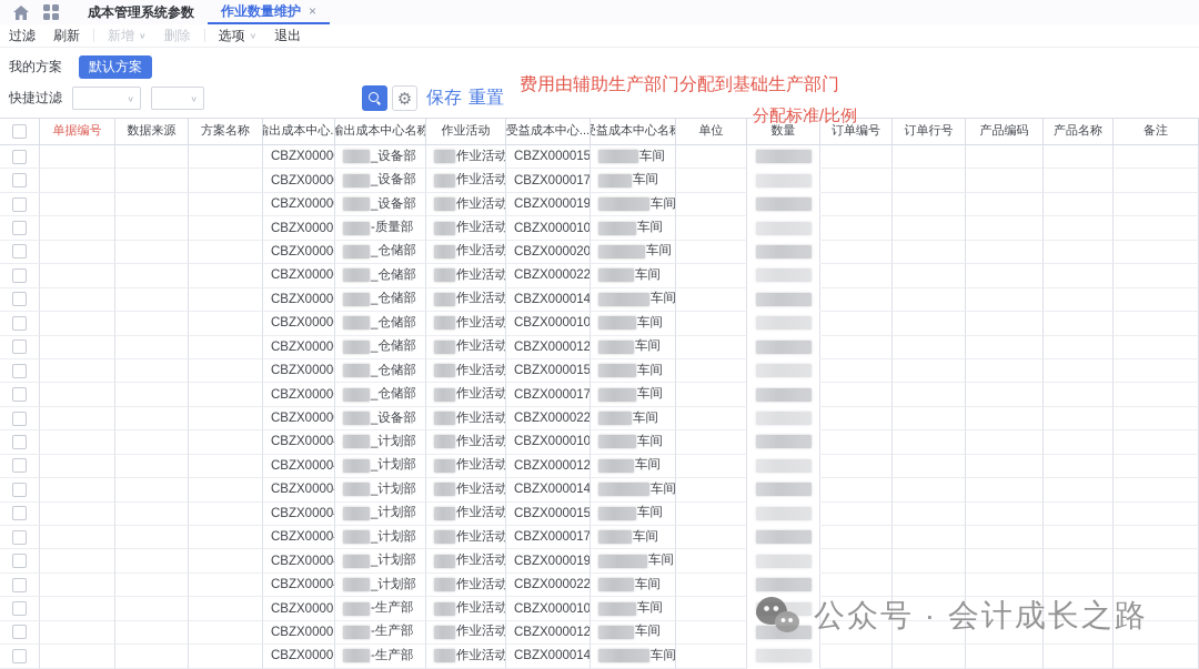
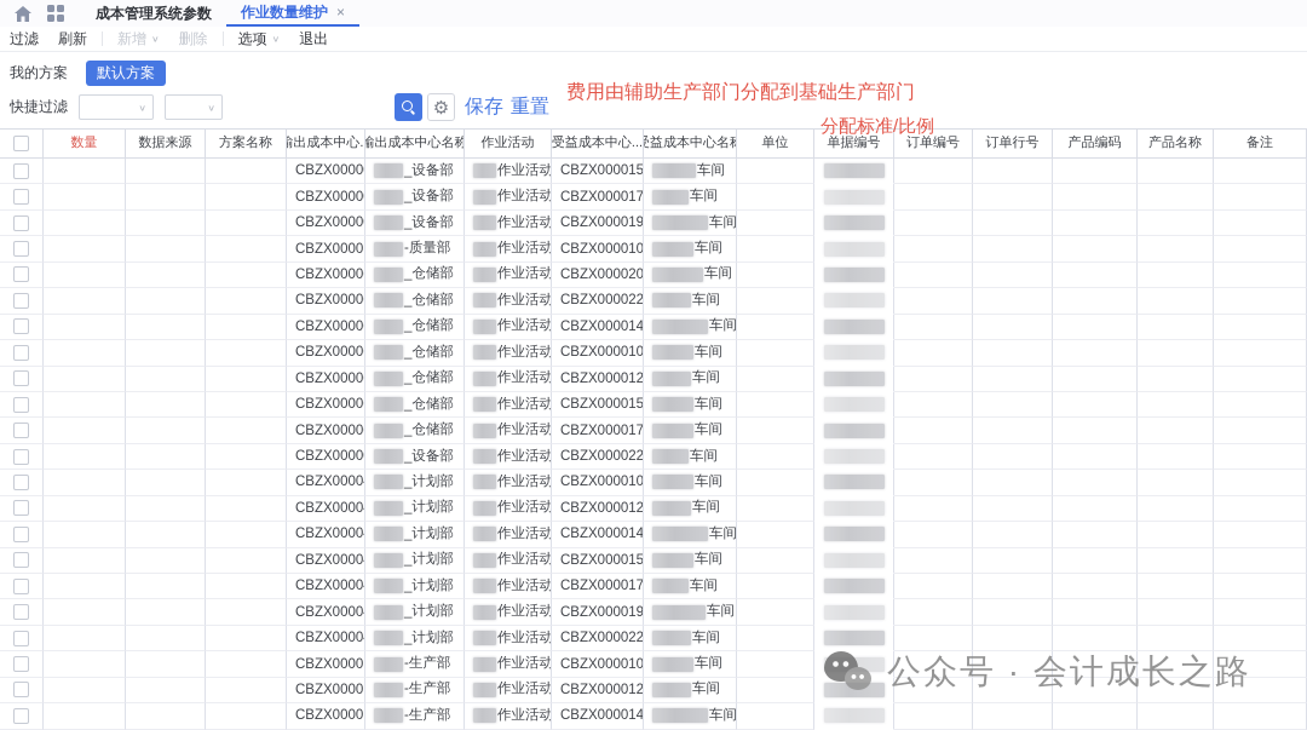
  成本管理系统参数
  作业数量维护
  ×
  过滤
  刷新
  新增
  ∨
  删除
  选项
  ∨
  退出
  我的方案
  默认方案
  快捷过滤
  ∨
  ∨
  ⚙
  保存
  重置
  费用由辅助生产部门分配到基础生产部门
  分配标准/比例
- 单据编号
+ 数量
  数据来源
  方案名称
  输出成本中心.
  输出成本中心名称
  作业活动
  受益成本中心...
  受益成本中心名称
  单位
- 数量
+ 单据编号
  订单编号
  订单行号
  产品编码
  产品名称
  备注
  CBZX0000
  _设备部
  作业活动
  CBZX000015
  车间
  CBZX0000
  _设备部
  作业活动
  CBZX000017
  车间
  CBZX0000
  _设备部
  作业活动
  CBZX000019
  车间
  CBZX0000
  -质量部
  作业活动
  CBZX000010
  车间
  CBZX0000
  _仓储部
  作业活动
  CBZX000020
  车间
  CBZX0000
  _仓储部
  作业活动
  CBZX000022
  车间
  CBZX0000
  _仓储部
  作业活动
  CBZX000014
  车间
  CBZX0000
  _仓储部
  作业活动
  CBZX000010
  车间
  CBZX0000
  _仓储部
  作业活动
  CBZX000012
  车间
  CBZX0000
  _仓储部
  作业活动
  CBZX000015
  车间
  CBZX0000
  _仓储部
  作业活动
  CBZX000017
  车间
  CBZX0000
  _设备部
  作业活动
  CBZX000022
  车间
  CBZX0000
  _计划部
  作业活动
  CBZX000010
  车间
  CBZX0000
  _计划部
  作业活动
  CBZX000012
  车间
  CBZX0000
  _计划部
  作业活动
  CBZX000014
  车间
  CBZX0000
  _计划部
  作业活动
  CBZX000015
  车间
  CBZX0000
  _计划部
  作业活动
  CBZX000017
  车间
  CBZX0000
  _计划部
  作业活动
  CBZX000019
  车间
  CBZX0000
  _计划部
  作业活动
  CBZX000022
  车间
  CBZX0000
  -生产部
  作业活动
  CBZX000010
  车间
  CBZX0000
  -生产部
  作业活动
  CBZX000012
  车间
  CBZX0000
  -生产部
  作业活动
  CBZX000014
  车间
  公众号 · 会计成长之路
